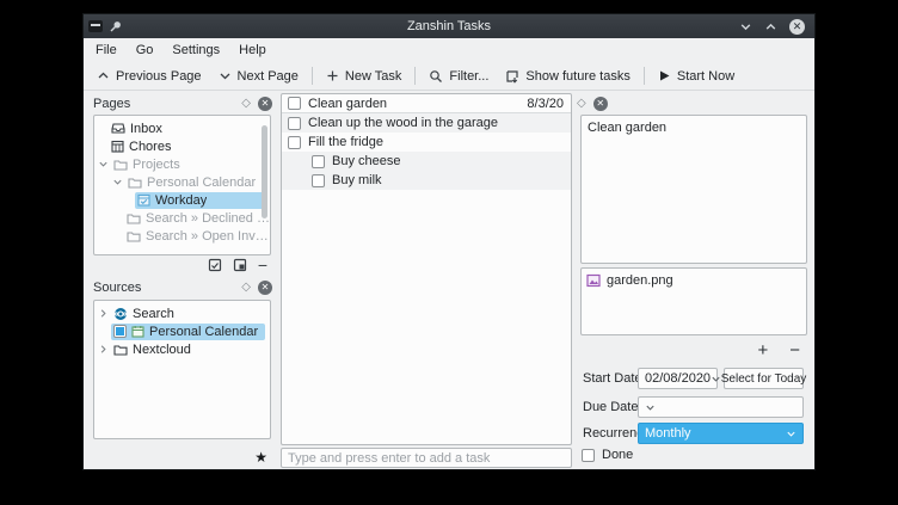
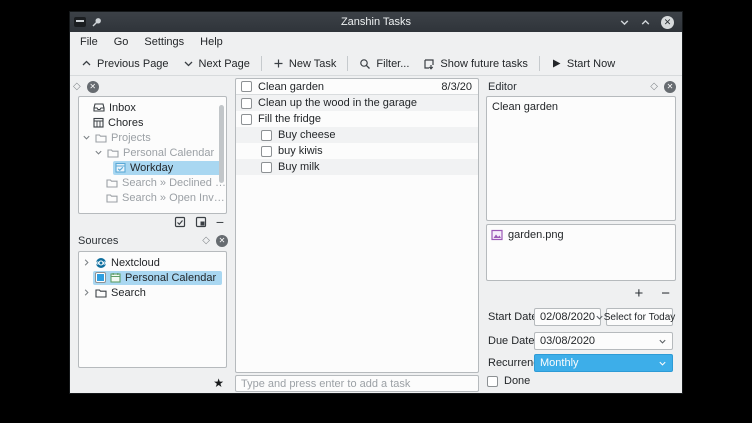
  Zanshin Tasks
  ✕
  File
  Go
  Settings
  Help
  Previous Page
  Next Page
  New Task
  Filter...
  Show future tasks
  Start Now
- Pages
  ◇
  ✕
  Inbox
  Chores
  Projects
  Personal Calendar
  Workday
  Search » Open Invita
  −
  Sources
  ◇
  ✕
- Search
+ Nextcloud
  Personal Calendar
- Nextcloud
+ Search
  ★
  Clean garden
  8/3/20
  Clean up the wood in the garage
  Fill the fridge
  Buy cheese
+ buy kiwis
  Buy milk
  Type and press enter to add a task
+ Editor
  ◇
  ✕
  Clean garden
  garden.png
  +
  −
  Start Dat
  02/08/2020
  Select for Today
  Due Date
+ 03/08/2020
  Recurren
  Monthly
  Done
